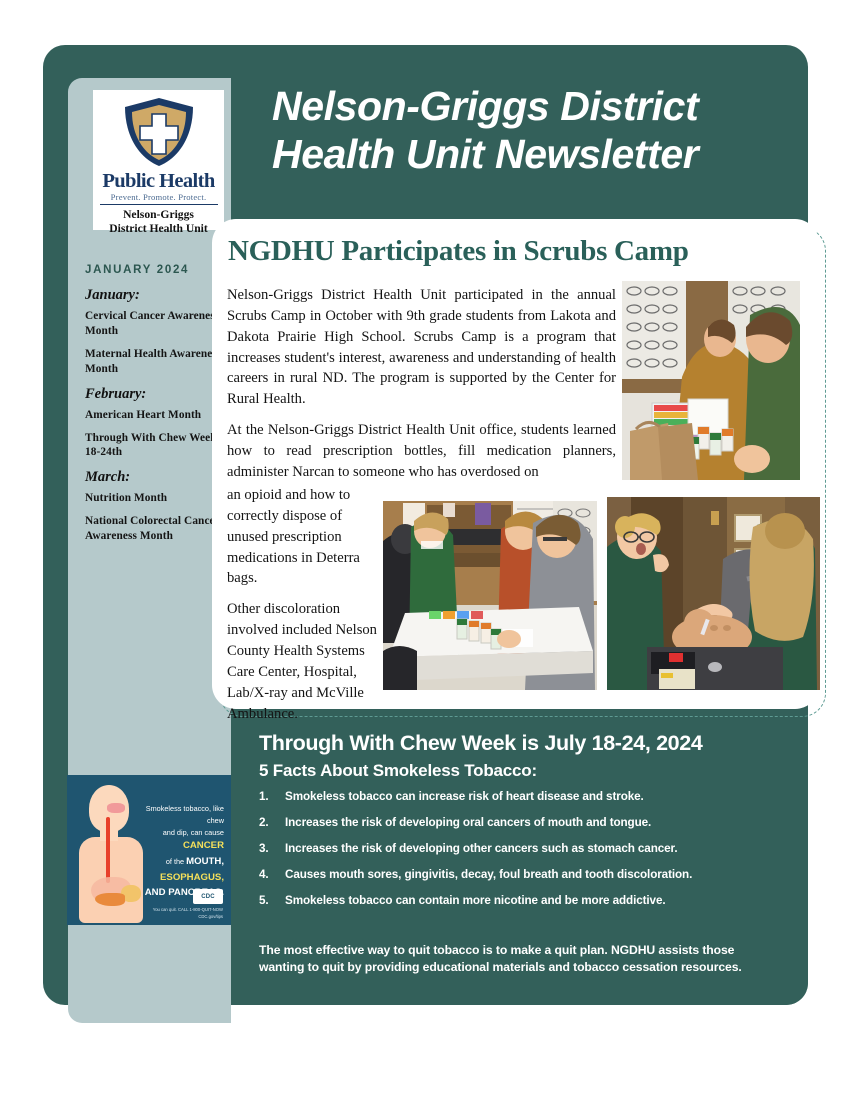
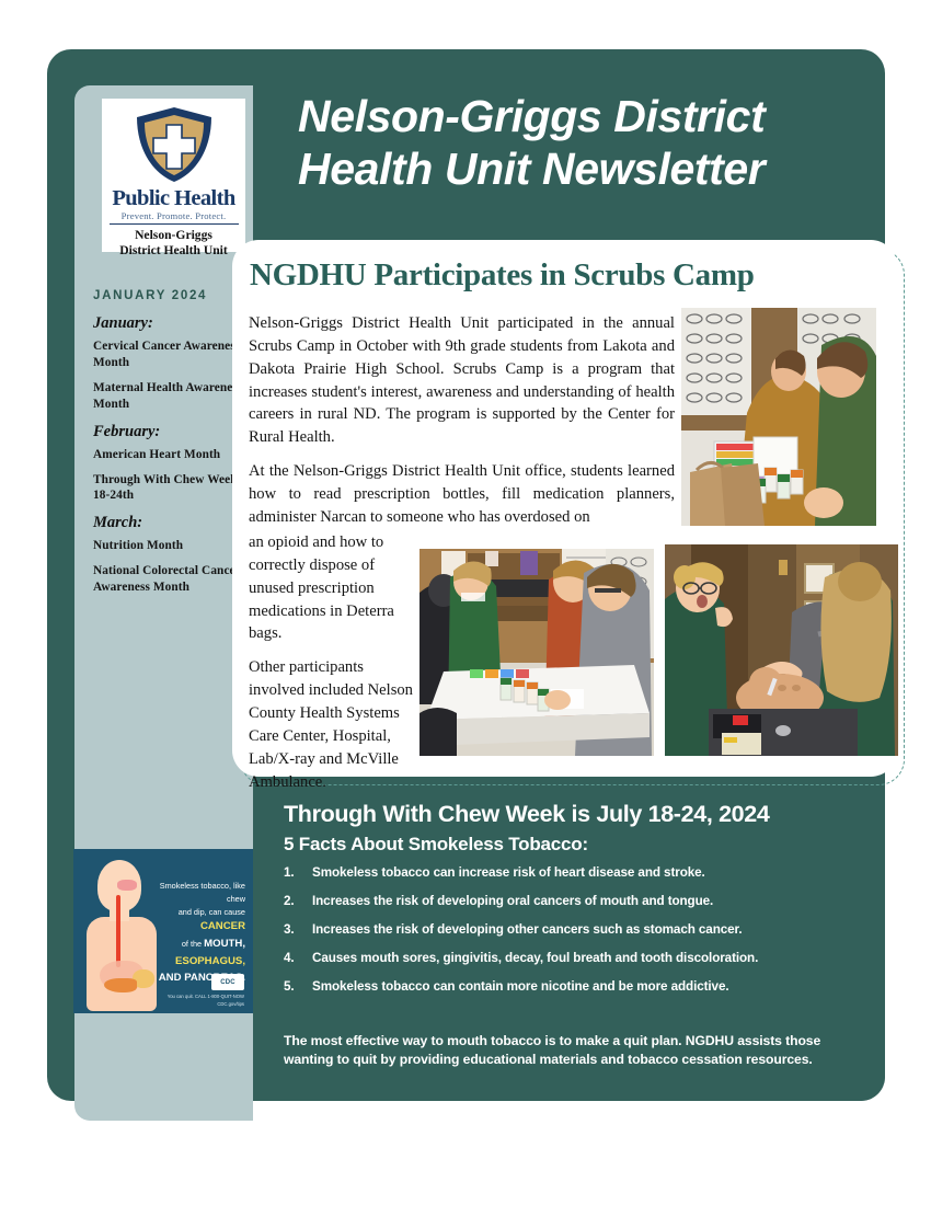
  Public Health
  Prevent. Promote. Protect.
  Nelson-Griggs
  District Health Unit
  JANUARY 2024
  January:
  Cervical Cancer Awarene Month
  Maternal Health Awarene Month
  February:
  American Heart Month
  Through With Chew Wee 18-24th
  March:
  Nutrition Month
  National Colorectal Canc Awareness Month
  Smokeless tobacco, like chew
  and dip, can cause CANCER
  of the MOUTH,
  ESOPHAGUS,
  Nelson-Griggs District
  Health Unit Newsletter
  NGDHU Participates in Scrubs Camp
  Nelson-Griggs District Health Unit participated in the annual Scrubs Camp in October with 9th grade students from Lakota and Dakota Prairie High School. Scrubs Camp is a program that increases student's interest, awareness and understanding of health careers in rural ND. The program is supported by the Center for Rural Health.
  At the Nelson-Griggs District Health Unit office, students learned how to read prescription bottles, fill medication planners, administer Narcan to someone who has overdosed on
  an opioid and how to correctly dispose of unused prescription medications in Deterra bags.
- Other discoloration involved included Nelson County Health Systems Care Center, Hospital, Lab/X-ray and McVille Ambulance.
+ Other participants involved included Nelson County Health Systems Care Center, Hospital, Lab/X-ray and McVille Ambulance.
  Through With Chew Week is July 18-24, 2024
  5 Facts About Smokeless Tobacco:
  1.
  Smokeless tobacco can increase risk of heart disease and stroke.
  2.
  Increases the risk of developing oral cancers of mouth and tongue.
  3.
  Increases the risk of developing other cancers such as stomach cancer.
  4.
  Causes mouth sores, gingivitis, decay, foul breath and tooth discoloration.
  5.
  Smokeless tobacco can contain more nicotine and be more addictive.
- The most effective way to quit tobacco is to make a quit plan. NGDHU assists those wanting to quit by providing educational materials and tobacco cessation resources.
+ The most effective way to mouth tobacco is to make a quit plan. NGDHU assists those wanting to quit by providing educational materials and tobacco cessation resources.
